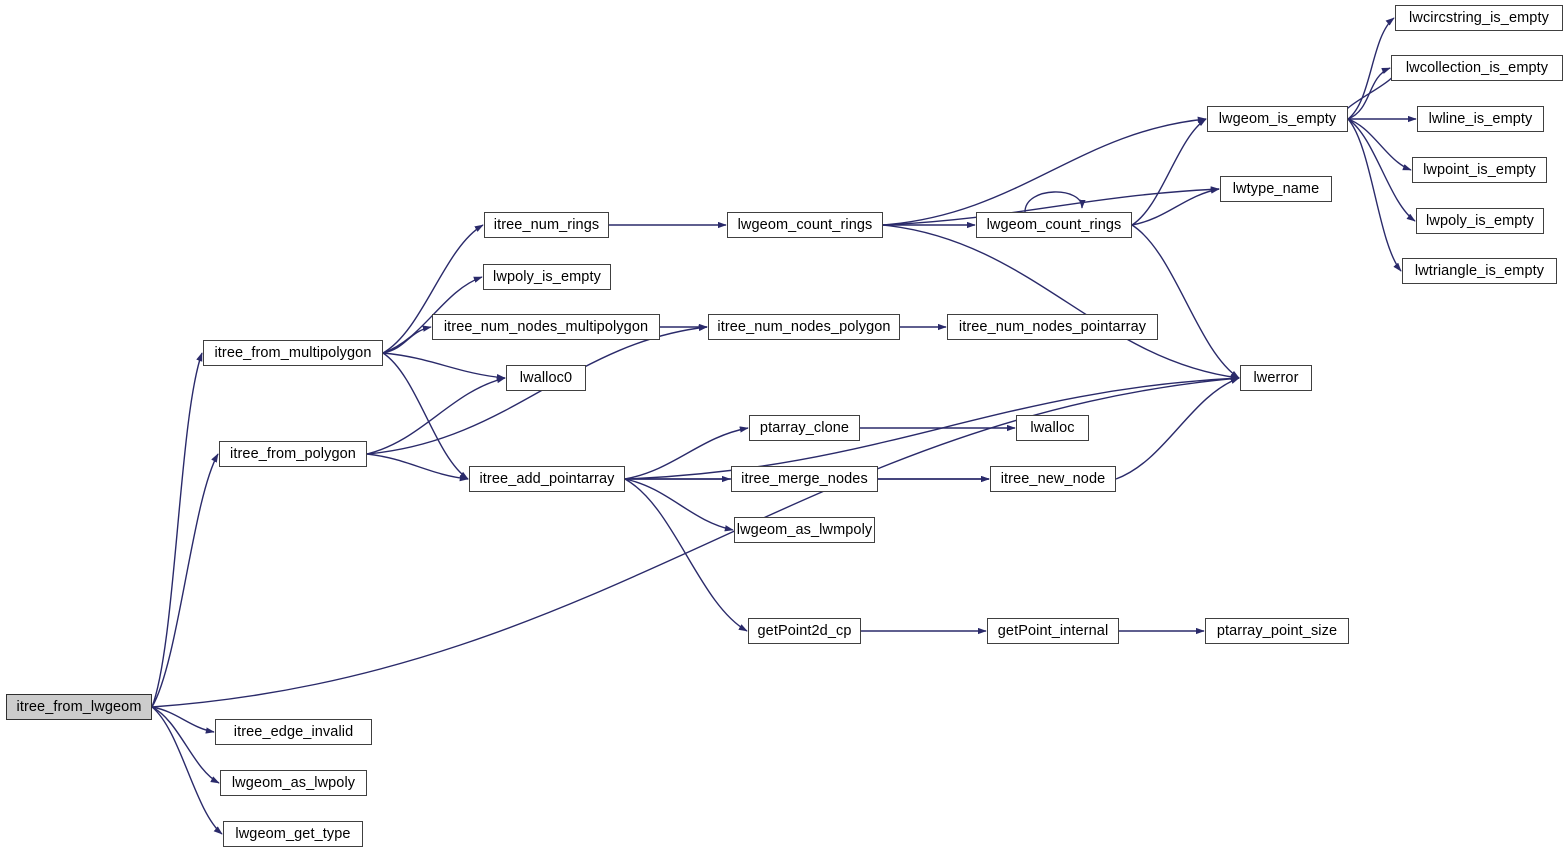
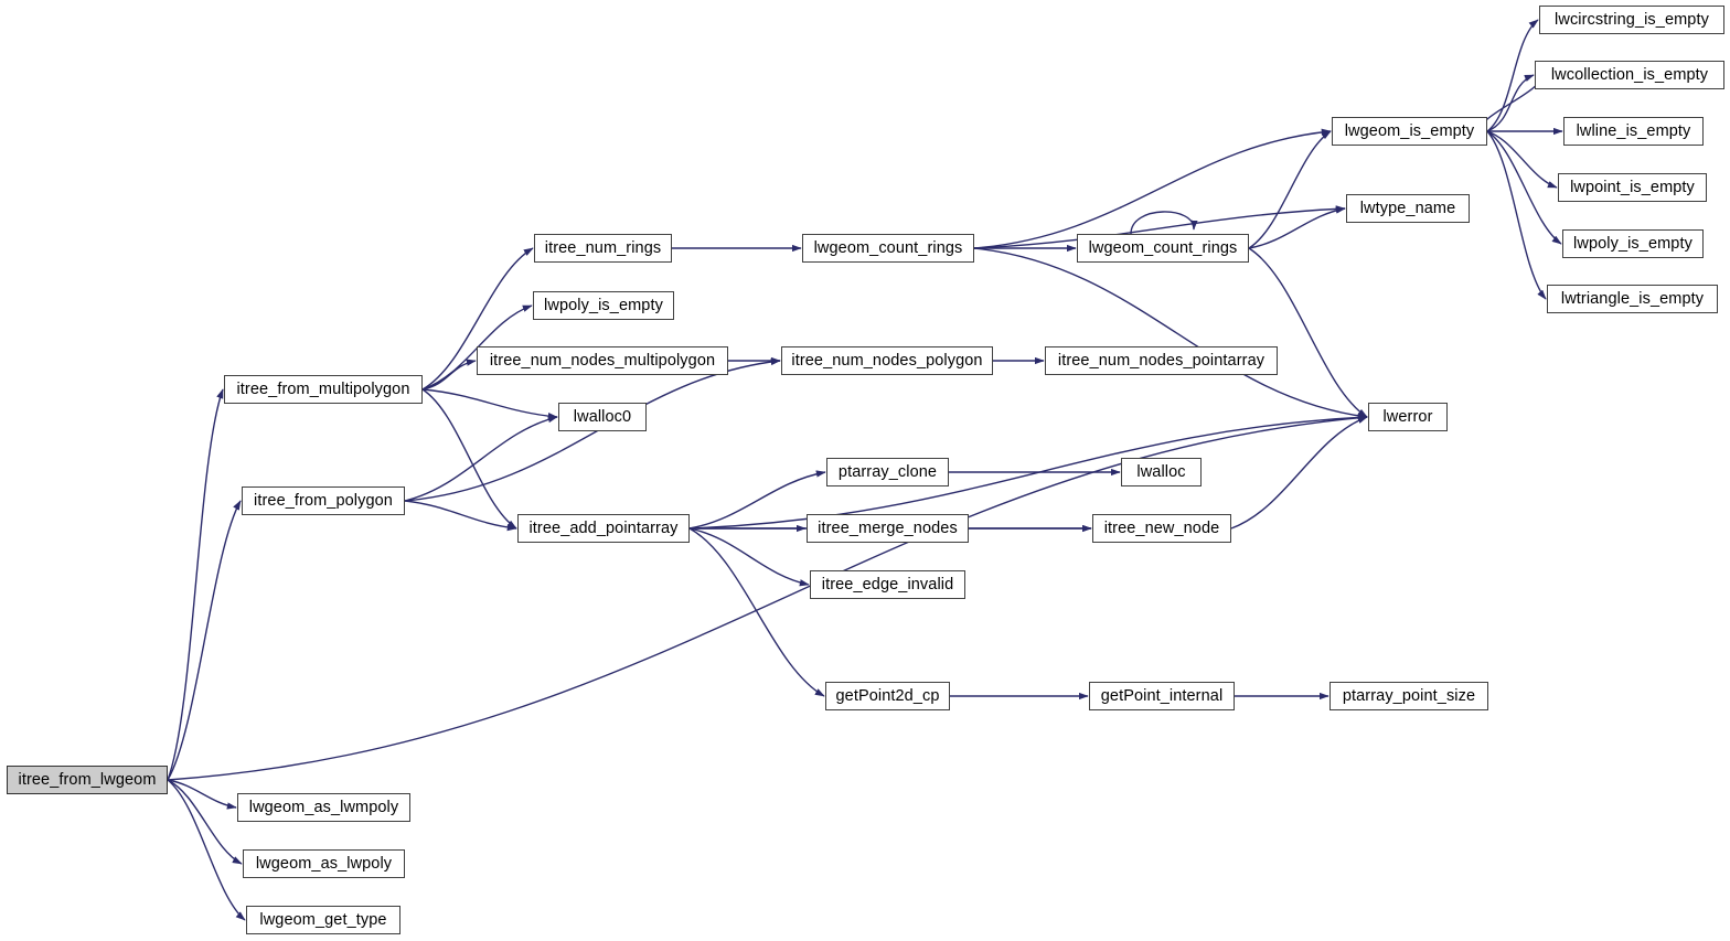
  itree_from_lwgeom
- itree_edge_invalid
+ lwgeom_as_lwmpoly
  lwgeom_as_lwpoly
  lwgeom_get_type
  itree_from_multipolygon
  itree_from_polygon
  itree_num_rings
  lwpoly_is_empty
  itree_num_nodes_multipolygon
  lwalloc0
  itree_add_pointarray
  lwgeom_count_rings
  itree_num_nodes_polygon
  ptarray_clone
  itree_merge_nodes
- lwgeom_as_lwmpoly
+ itree_edge_invalid
  getPoint2d_cp
  lwgeom_count_rings
  itree_num_nodes_pointarray
  lwalloc
  itree_new_node
  getPoint_internal
  lwgeom_is_empty
  lwtype_name
  lwerror
  ptarray_point_size
  lwcircstring_is_empty
  lwcollection_is_empty
  lwline_is_empty
  lwpoint_is_empty
  lwpoly_is_empty
  lwtriangle_is_empty
